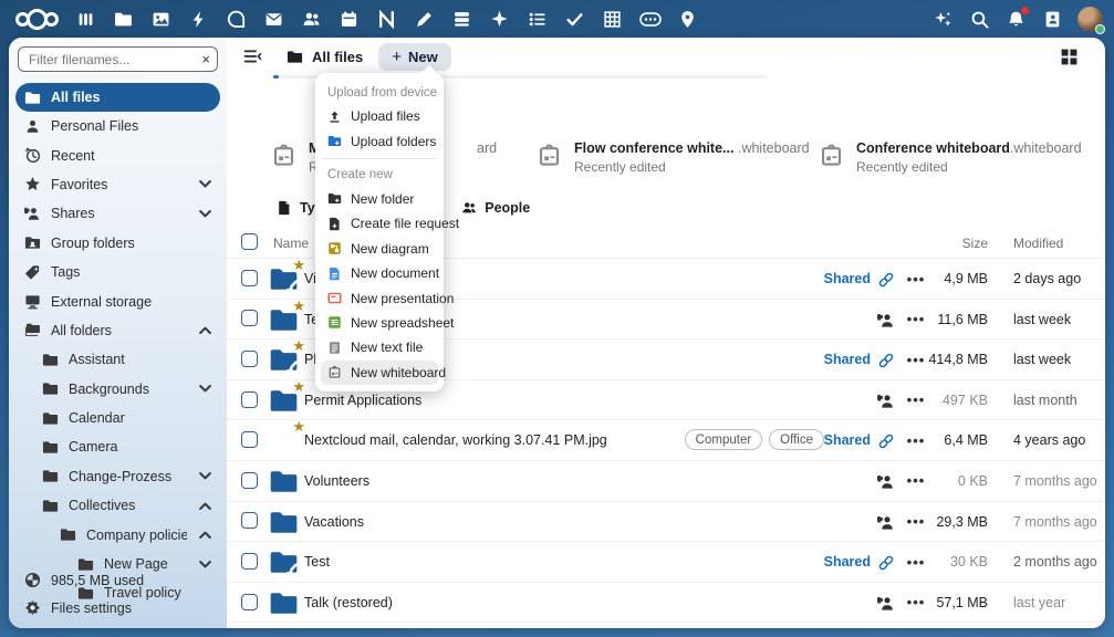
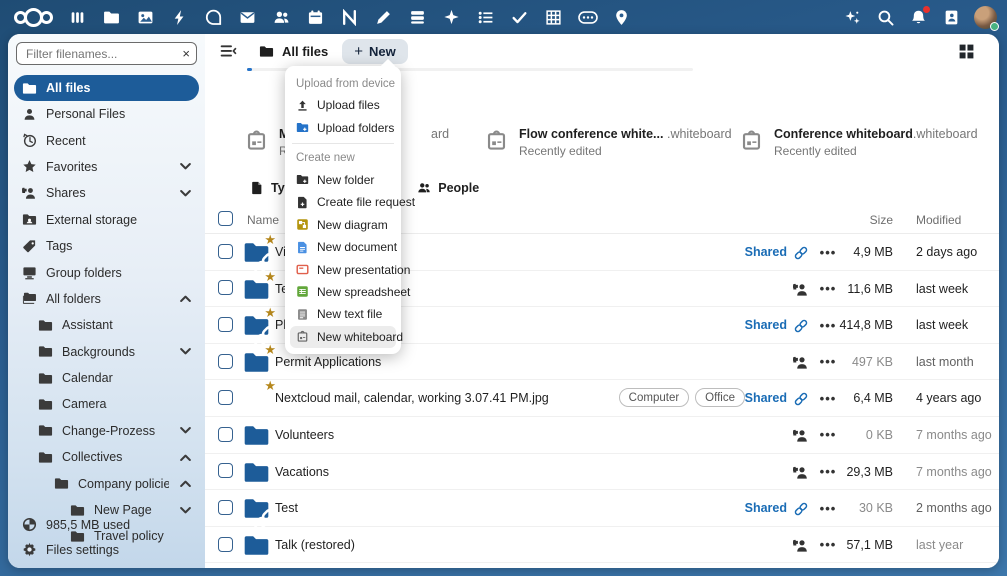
  Filter filenames...
  ×
  All files
  Personal Files
  Recent
  Favorites
  Shares
- Group folders
+ External storage
  Tags
- External storage
+ Group folders
  All folders
  Assistant
  Backgrounds
  Calendar
  Camera
  Change-Prozess
  Collectives
  Company policie
  New Page
  Travel policy
  985,5 MB used
  Files settings
  All files
  +
  New
  ard
  Flow conference white... .whiteboard
  Recently edited
  Conference whiteboard.whiteboard
  Recently edited
  People
  Name
  Size
  Modified
  ★
  Shared
  •••
  4,9 MB
  2 days ago
  ★
  •••
  11,6 MB
  last week
  ★
  Shared
  •••
  414,8 MB
  last week
  ★
  Permit Applications
  •••
  497 KB
  last month
  ★
  Nextcloud mail, calendar, working 3.07.41 PM.jpg
  Computer
  Office
  Shared
  •••
  6,4 MB
  4 years ago
  Volunteers
  •••
  0 KB
  7 months ago
  Vacations
  •••
  29,3 MB
  7 months ago
  Test
  Shared
  •••
  30 KB
  2 months ago
  Talk (restored)
  •••
  57,1 MB
  last year
  Upload from device
  Upload files
  Upload folders
  Create new
  New folder
  Create file request
  New diagram
  New document
  New presentation
  New spreadsheet
  New text file
  New whiteboard
